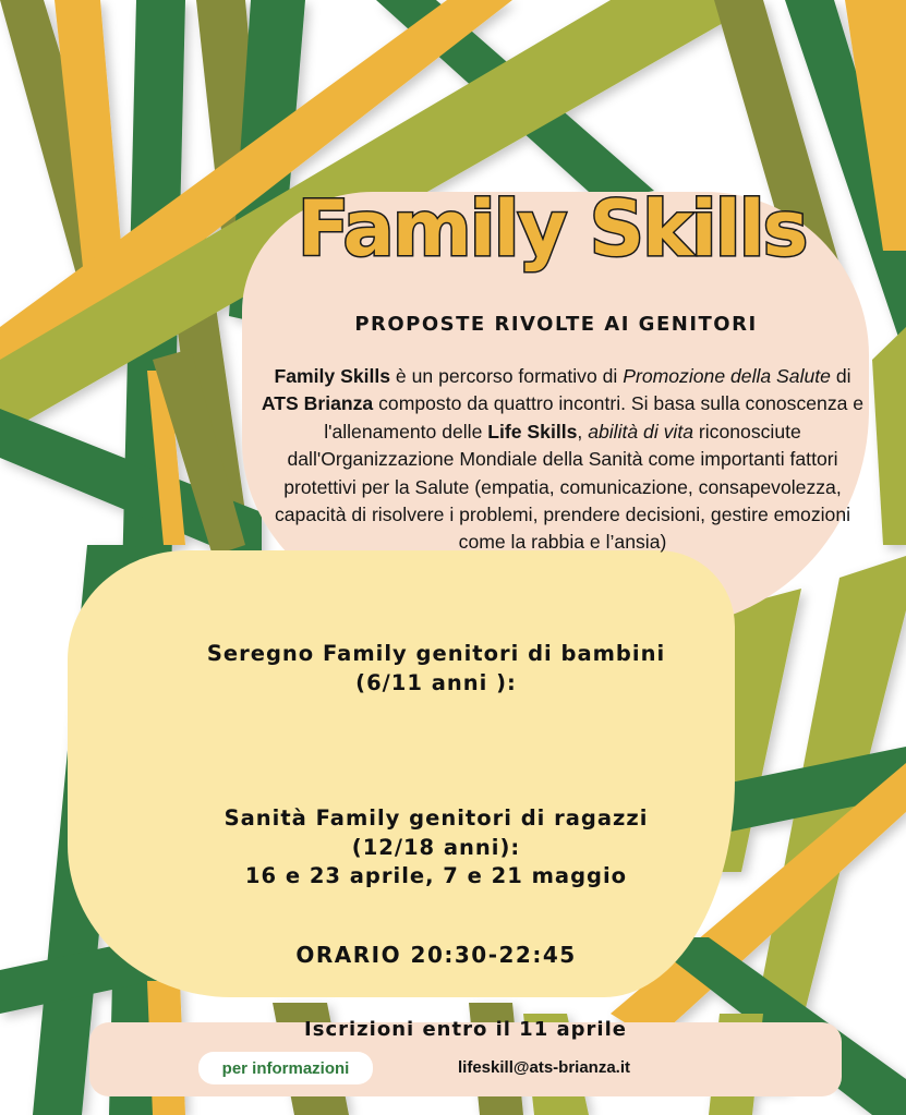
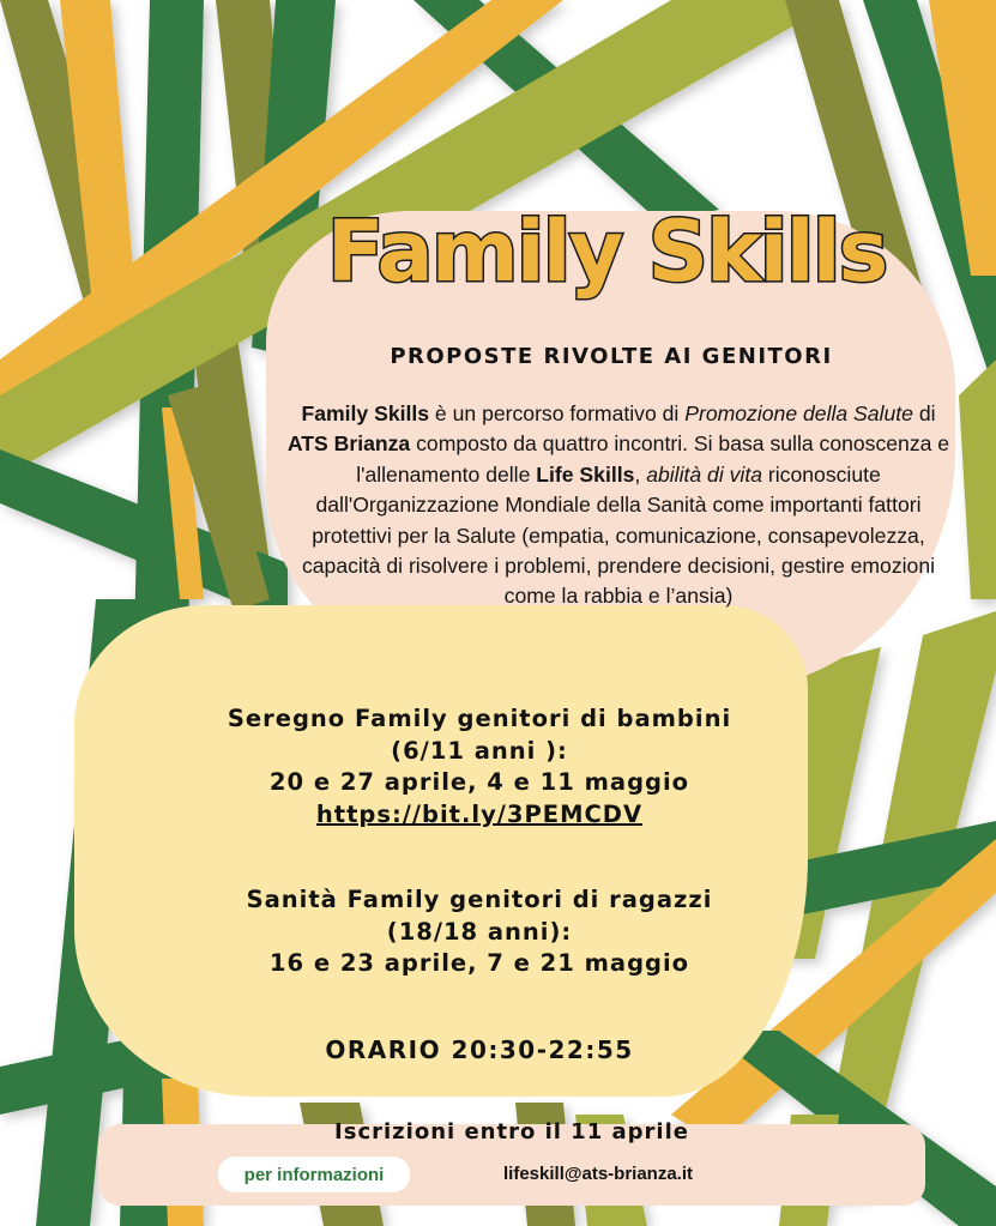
  Family Skills
  PROPOSTE RIVOLTE AI GENITORI
  Family Skills è un percorso formativo di Promozione della Salute di ATS Brianza composto da quattro incontri. Si basa sulla conoscenza e l'allenamento delle Life Skills, abilità di vita riconosciute dall'Organizzazione Mondiale della Sanità come importanti fattori protettivi per la Salute (empatia, comunicazione, consapevolezza, capacità di risolvere i problemi, prendere decisioni, gestire emozioni come la rabbia e l’ansia)
  Seregno Family genitori di bambini
  (6/11 anni ):
+ 20 e 27 aprile, 4 e 11 maggio
+ https://bit.ly/3PEMCDV
  Sanità Family genitori di ragazzi
- (12/18 anni):
+ (18/18 anni):
  16 e 23 aprile, 7 e 21 maggio
- ORARIO 20:30-22:45
+ ORARIO 20:30-22:55
  Iscrizioni entro il 11 aprile
  per informazioni
  lifeskill@ats-brianza.it
